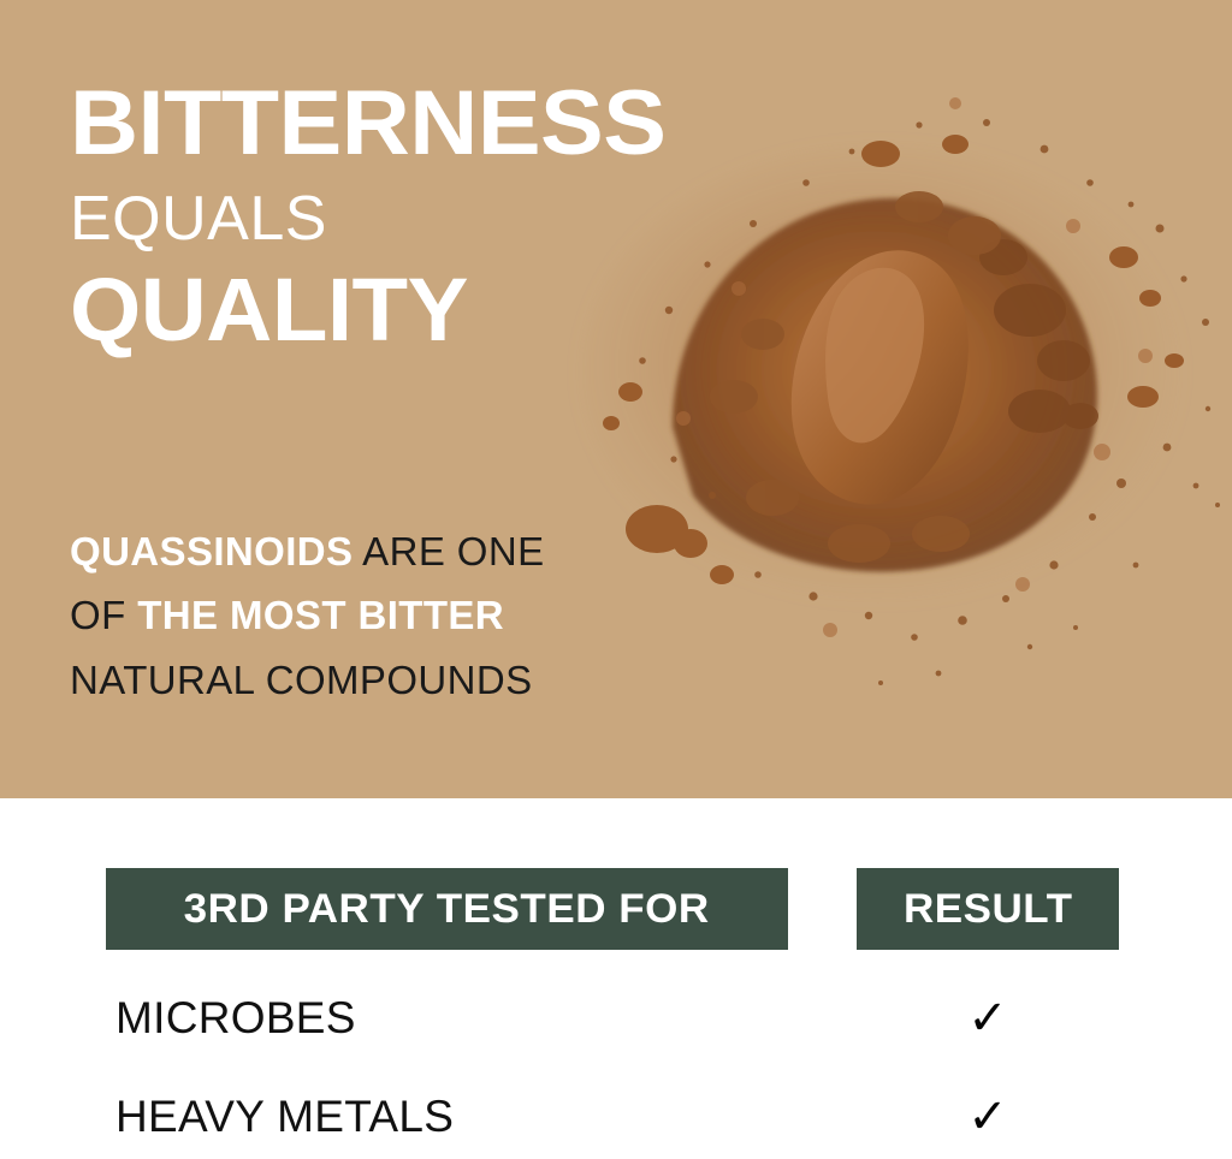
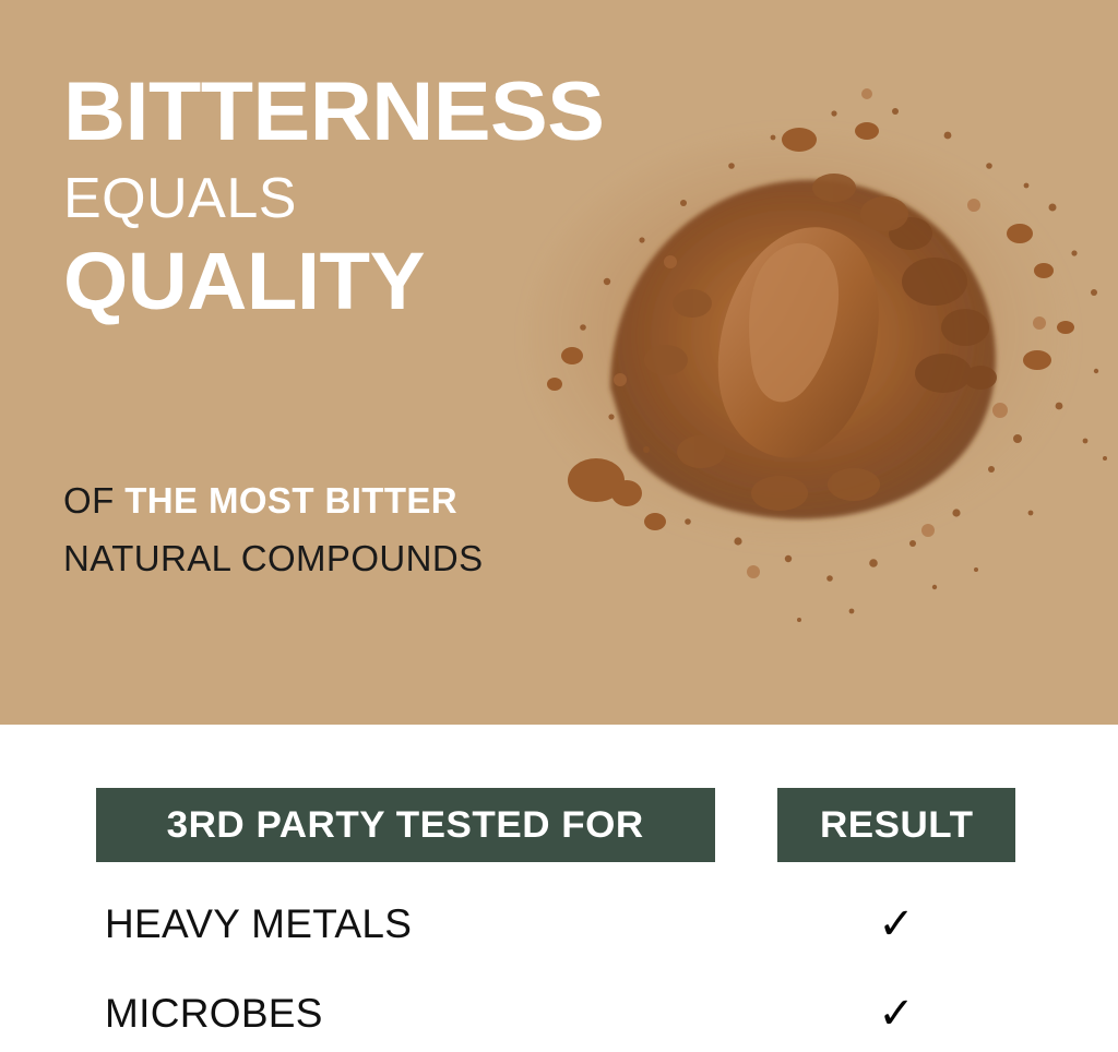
  BITTERNESS
  EQUALS
  QUALITY
- QUASSINOIDS ARE ONE
  OF THE MOST BITTER
  NATURAL COMPOUNDS
  3RD PARTY TESTED FOR
  RESULT
- MICROBES
+ HEAVY METALS
  ✓
- HEAVY METALS
+ MICROBES
  ✓
